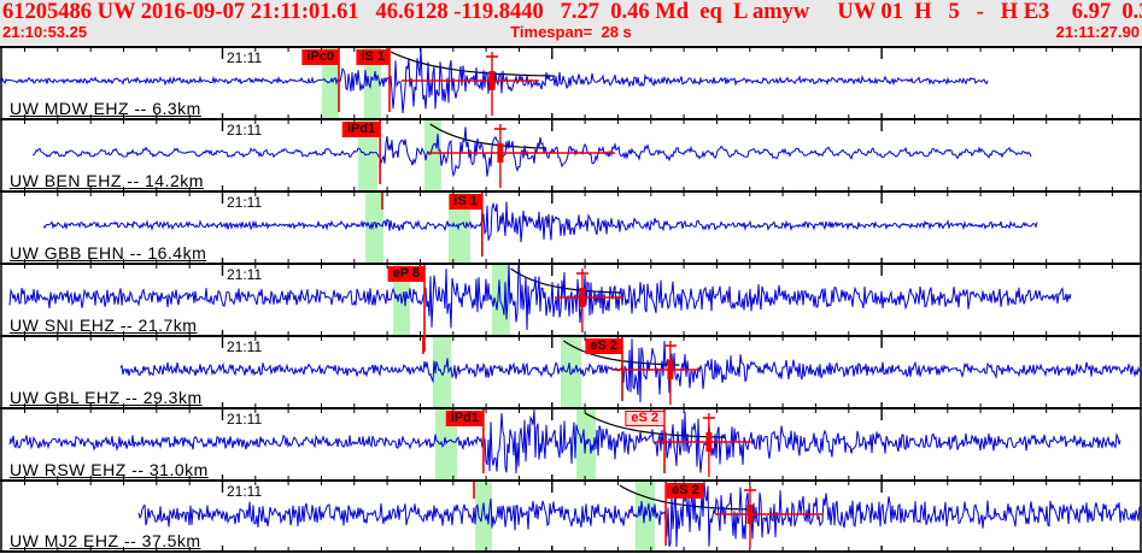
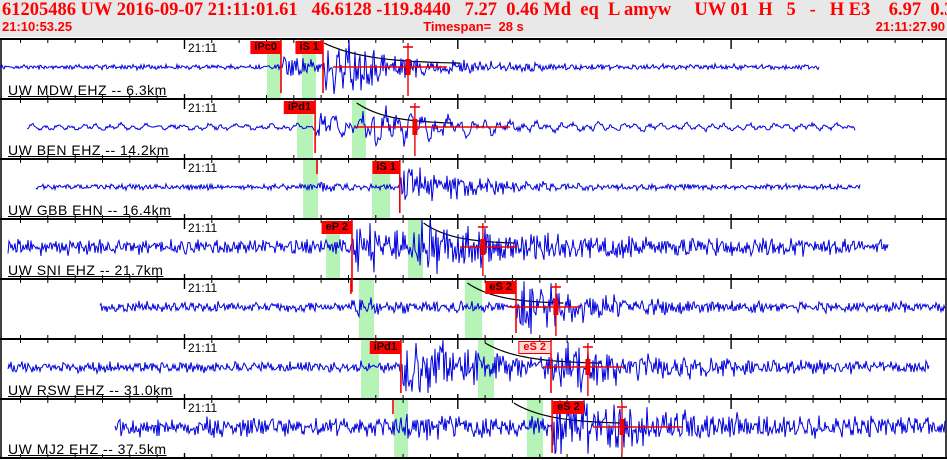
  61205486 UW 2016-09-07 21:11:01.61 46.6128 -119.8440 7.27 0.46 Md eq L amyw UW 01 H 5 - H E3 6.97 0.
  21:10:53.25
  Timespan= 28 s
  21:11:27.90
  UW MDW EHZ -- 6.3km
  21:11
  iPc0
  iS 1
  UW BEN EHZ -- 14.2km
  21:11
  iPd1
  UW GBB EHN -- 16.4km
  21:11
  iS 1
  UW SNI EHZ -- 21.7km
  21:11
- eP 8
+ eP 2
- UW GBL EHZ -- 29.3km
  21:11
  eS 2
  UW RSW EHZ -- 31.0km
  21:11
  iPd1
  eS 2
  UW MJ2 EHZ -- 37.5km
  21:11
  eS 2
